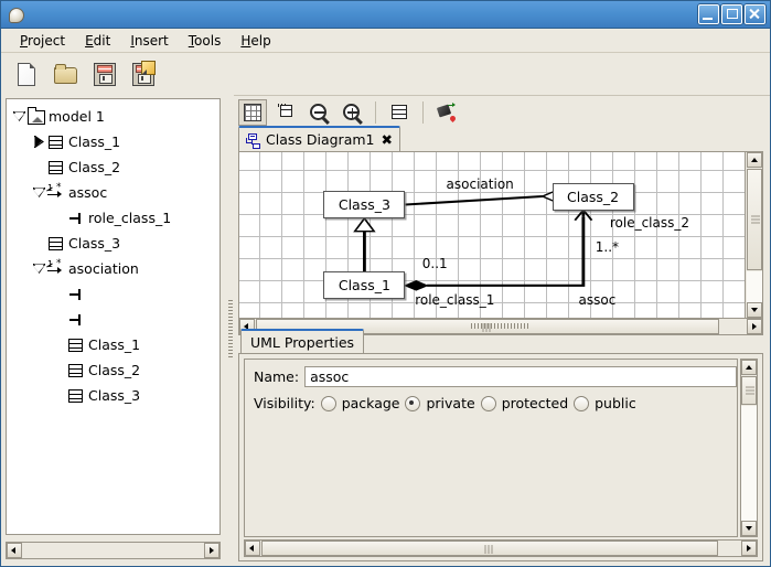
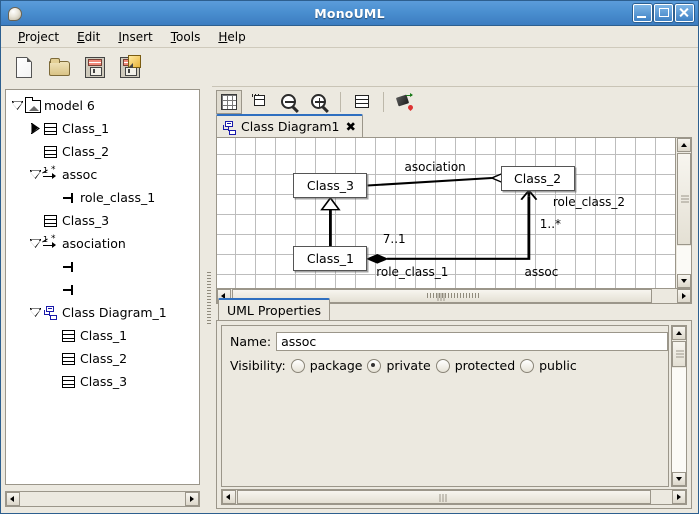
+ MonoUML
  Project
  Edit
  Insert
  Tools
  Help
- model 1
+ model 6
  Class_1
  Class_2
  *
  assoc
  role_class_1
  Class_3
  *
  asociation
+ Class Diagram_1
  Class_1
  Class_2
  Class_3
  Class Diagram1
  ✖
  Class_3
  Class_2
  Class_1
  asociation
  role_class_2
  1..*
- 0..1
+ 7..1
  role_class_1
  assoc
  UML Properties
  Name:
  assoc
  Visibility:
  package
  private
  protected
  public
